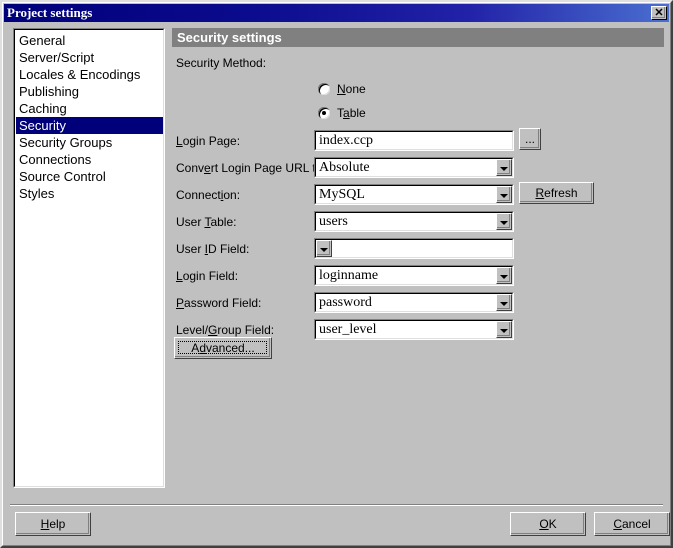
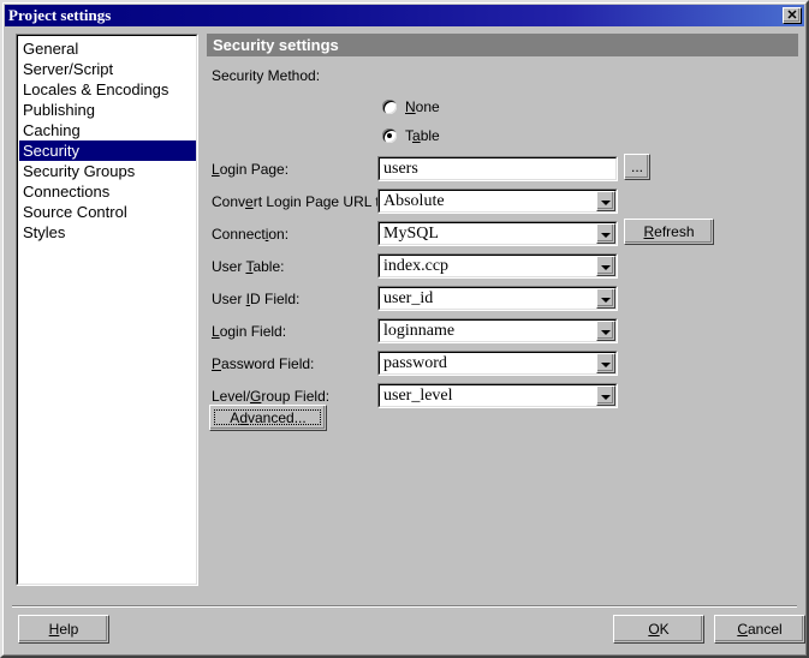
  Project settings
  ✕
  General
  Server/Script
  Locales & Encodings
  Publishing
  Caching
  Security
  Security Groups
  Connections
  Source Control
  Styles
  Security settings
  Security Method:
  None
  Table
  Login Page:
- index.ccp
+ users
  Convert Login Page URL
  Absolute
  Connection:
  MySQL
  User Table:
- users
+ index.ccp
  User ID Field:
+ user_id
  Login Field:
  loginname
  Password Field:
  password
  Level/Group Field:
  user_level
  ...
  Refresh
  Advanced...
  Help
  OK
  Cancel
